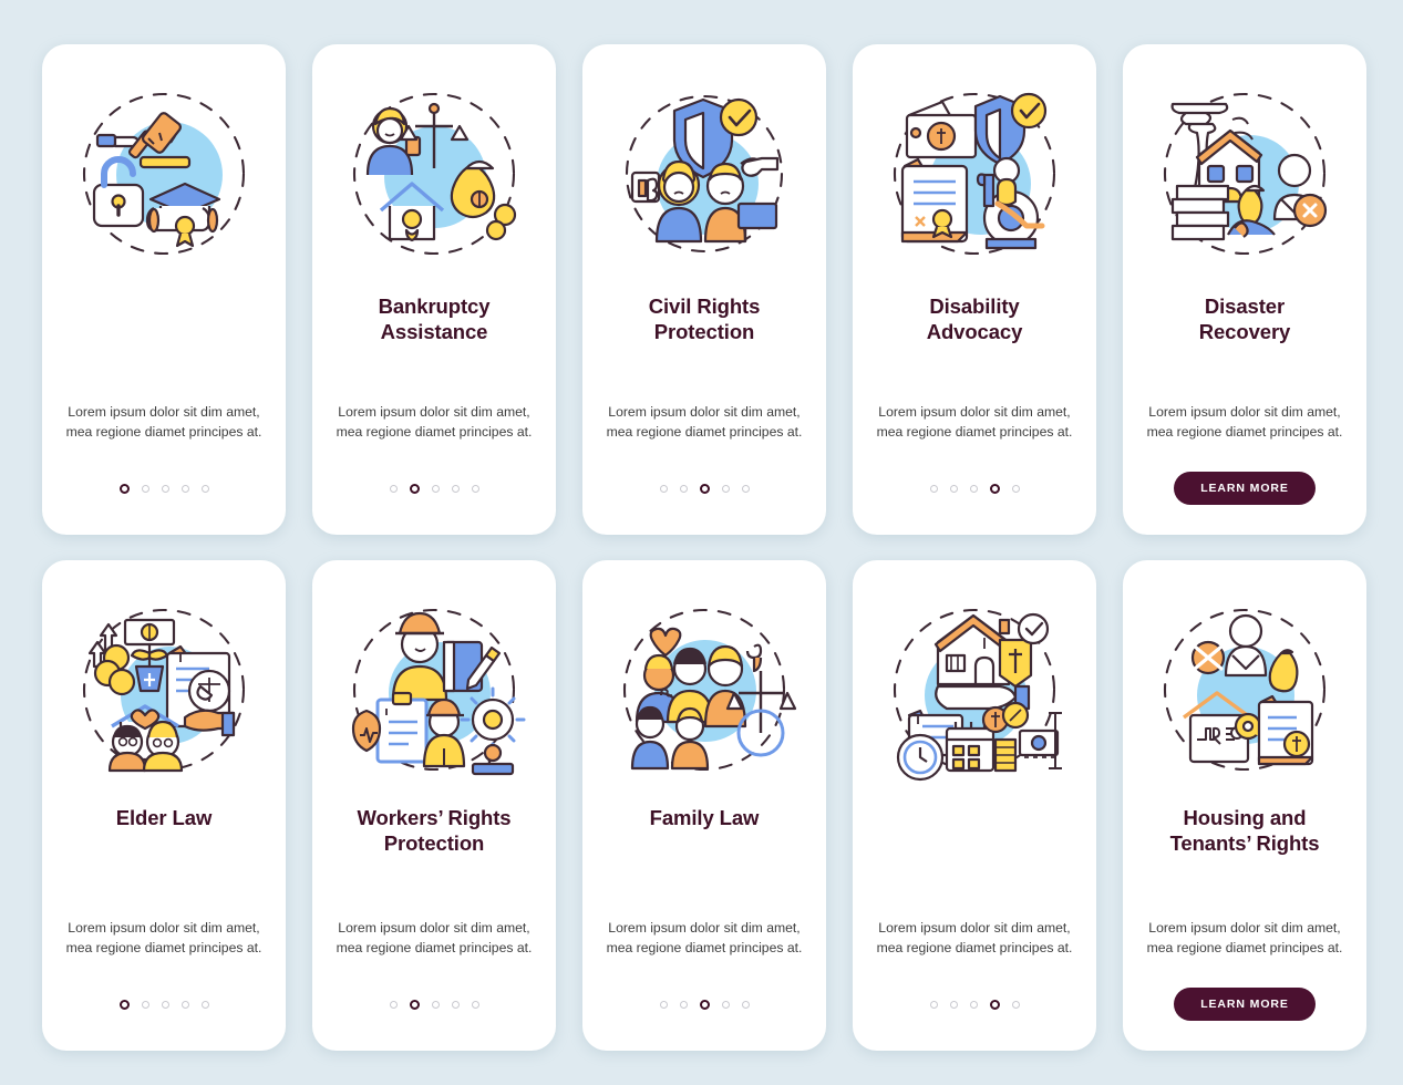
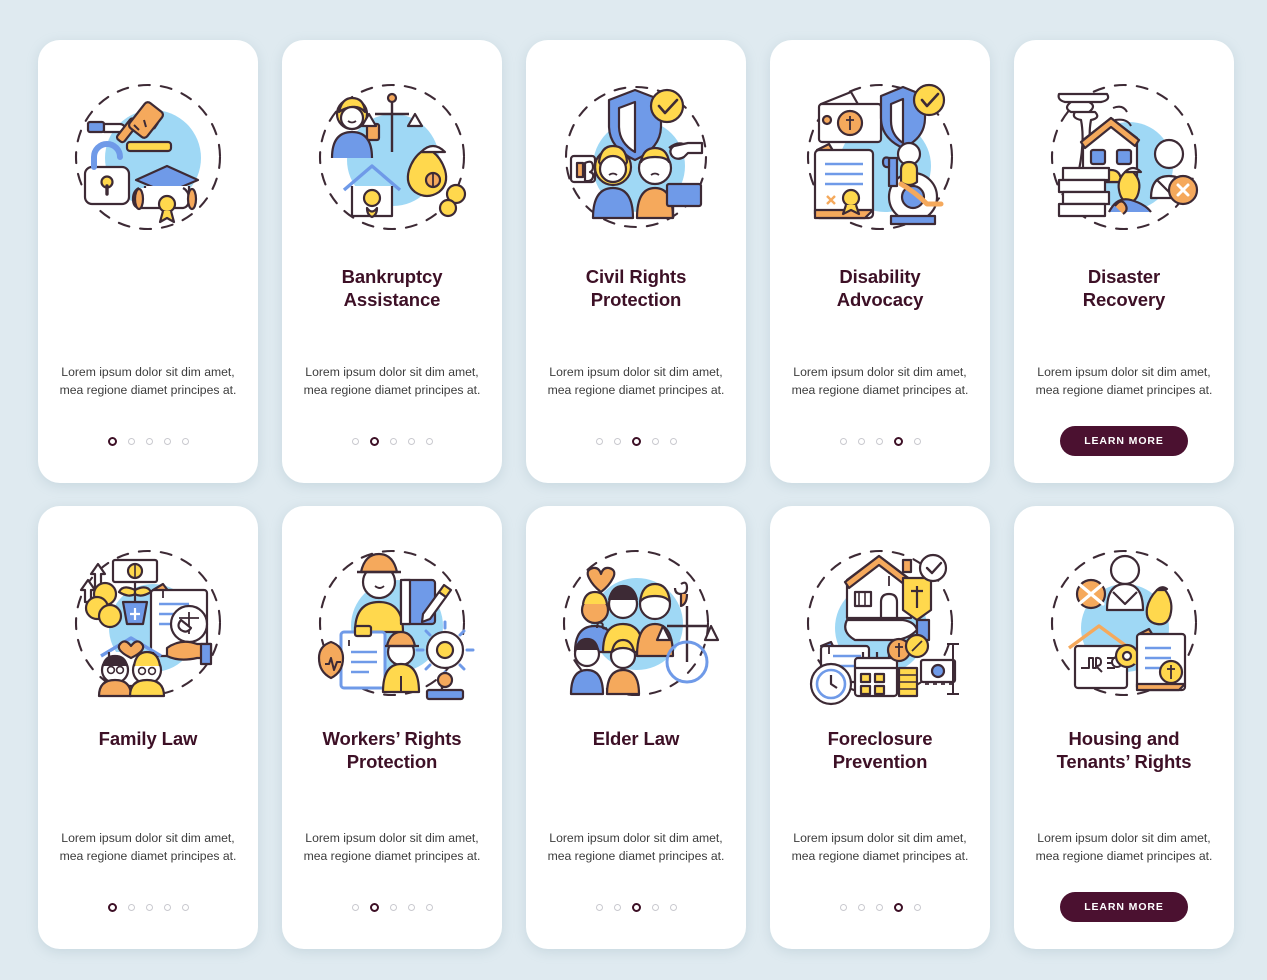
  Lorem ipsum dolor sit dim amet, mea regione diamet principes at.
  Bankruptcy
  Assistance
  Lorem ipsum dolor sit dim amet, mea regione diamet principes at.
  Civil Rights
  Protection
  Lorem ipsum dolor sit dim amet, mea regione diamet principes at.
  Disability
  Advocacy
  Lorem ipsum dolor sit dim amet, mea regione diamet principes at.
  Disaster
  Recovery
  Lorem ipsum dolor sit dim amet, mea regione diamet principes at.
  LEARN MORE
- Elder Law
+ Family Law
  Lorem ipsum dolor sit dim amet, mea regione diamet principes at.
  Workers’ Rights
  Protection
  Lorem ipsum dolor sit dim amet, mea regione diamet principes at.
- Family Law
+ Elder Law
  Lorem ipsum dolor sit dim amet, mea regione diamet principes at.
+ Foreclosure
+ Prevention
  Lorem ipsum dolor sit dim amet, mea regione diamet principes at.
  Housing and
  Tenants’ Rights
  Lorem ipsum dolor sit dim amet, mea regione diamet principes at.
  LEARN MORE
